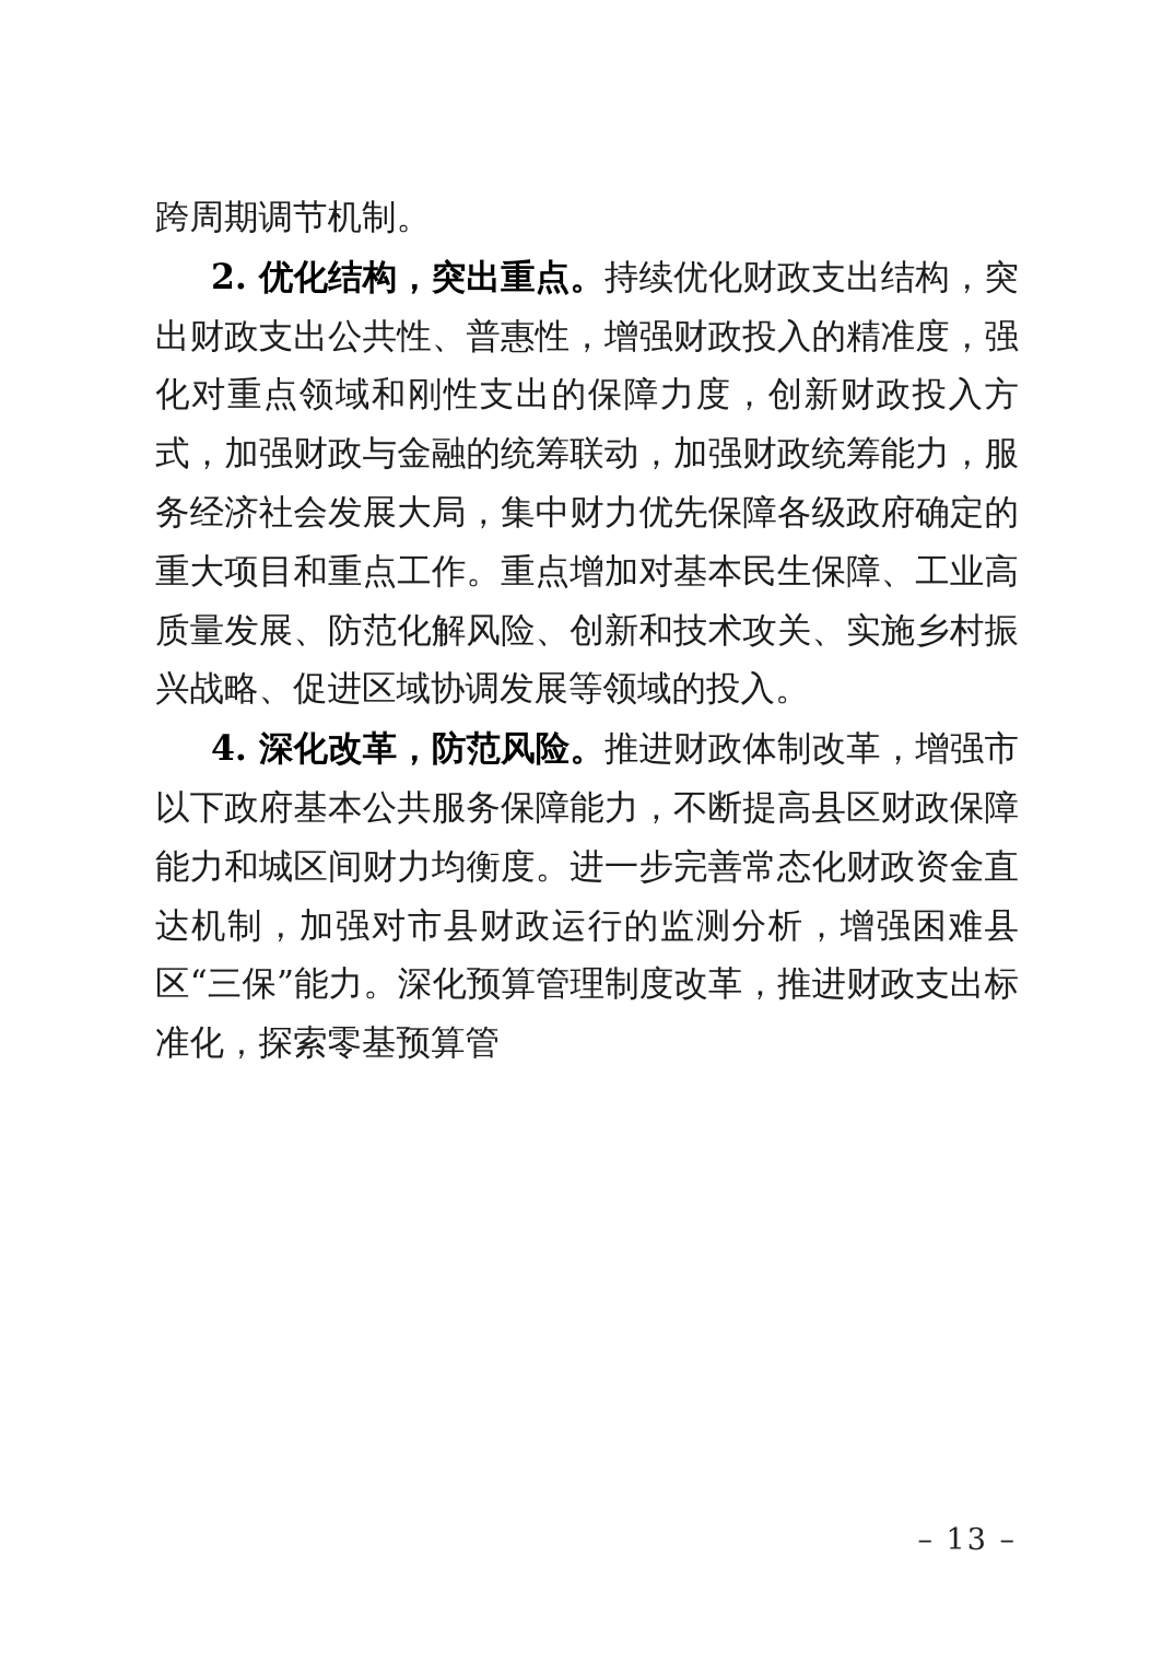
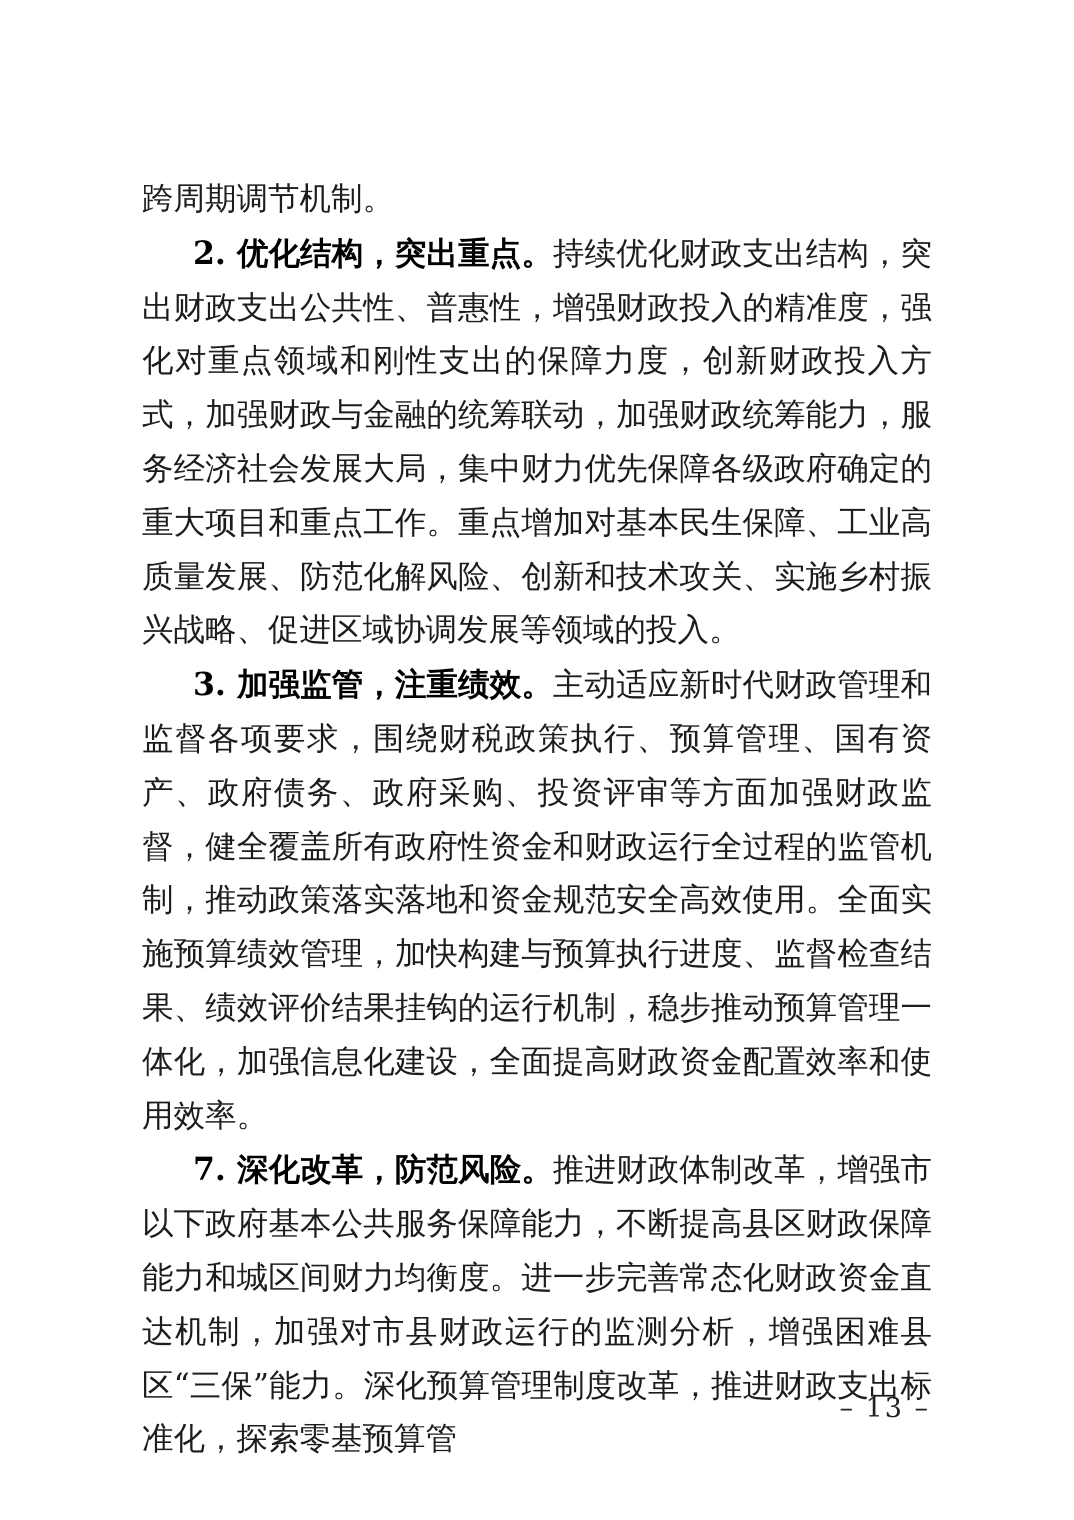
  跨周期调节机制。
  2. 优化结构，突出重点。持续优化财政支出结构，突出财政支出公共性、普惠性，增强财政投入的精准度，强化对重点领域和刚性支出的保障力度，创新财政投入方式，加强财政与金融的统筹联动，加强财政统筹能力，服务经济社会发展大局，集中财力优先保障各级政府确定的重大项目和重点工作。重点增加对基本民生保障、工业高质量发展、防范化解风险、创新和技术攻关、实施乡村振兴战略、促进区域协调发展等领域的投入。
+ 3. 加强监管，注重绩效。主动适应新时代财政管理和监督各项要求，围绕财税政策执行、预算管理、国有资产、政府债务、政府采购、投资评审等方面加强财政监督，健全覆盖所有政府性资金和财政运行全过程的监管机制，推动政策落实落地和资金规范安全高效使用。全面实施预算绩效管理，加快构建与预算执行进度、监督检查结果、绩效评价结果挂钩的运行机制，稳步推动预算管理一体化，加强信息化建设，全面提高财政资金配置效率和使用效率。
- 4. 深化改革，防范风险。推进财政体制改革，增强市以下政府基本公共服务保障能力，不断提高县区财政保障能力和城区间财力均衡度。进一步完善常态化财政资金直达机制，加强对市县财政运行的监测分析，增强困难县区“三保”能力。深化预算管理制度改革，推进财政支出标准化，探索零基预算管
+ 7. 深化改革，防范风险。推进财政体制改革，增强市以下政府基本公共服务保障能力，不断提高县区财政保障能力和城区间财力均衡度。进一步完善常态化财政资金直达机制，加强对市县财政运行的监测分析，增强困难县区“三保”能力。深化预算管理制度改革，推进财政支出标准化，探索零基预算管
  – 13 –
